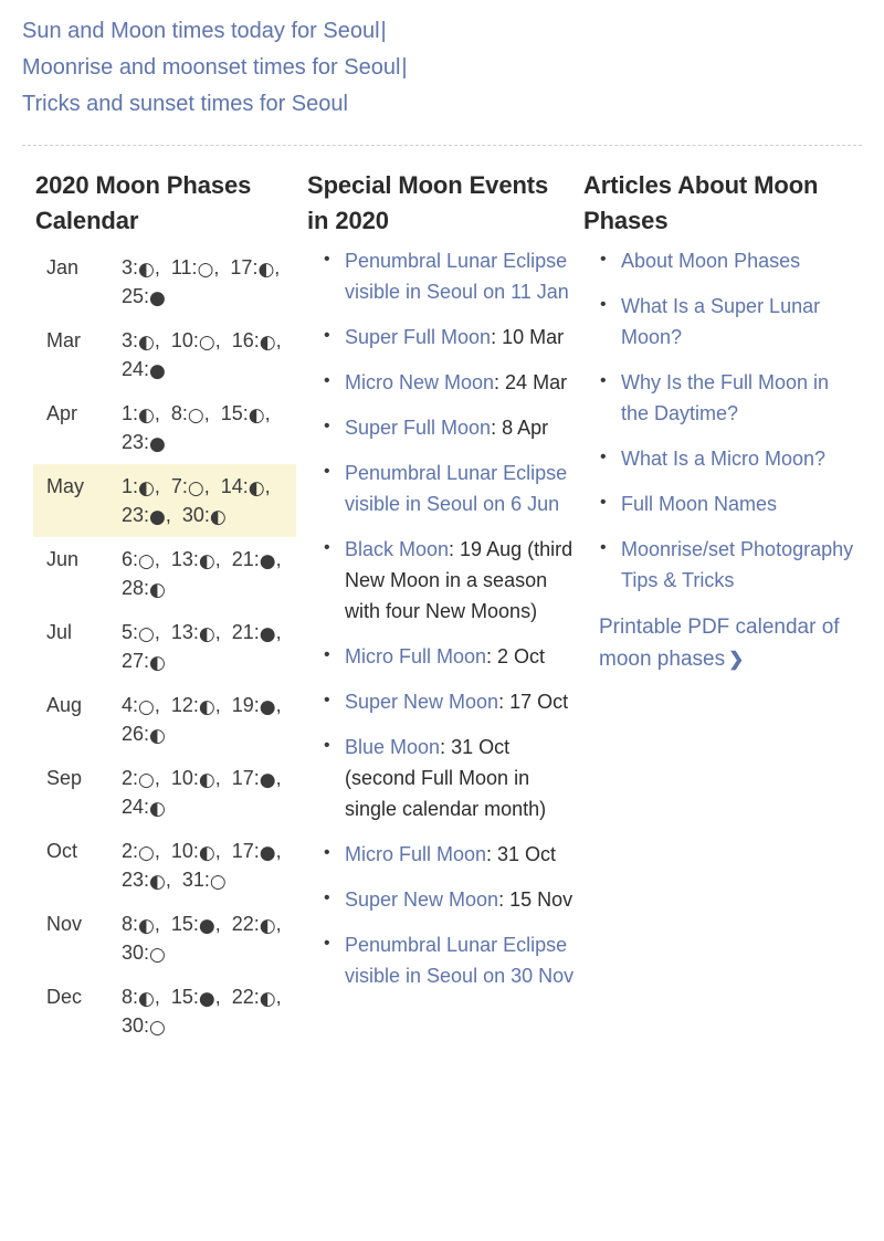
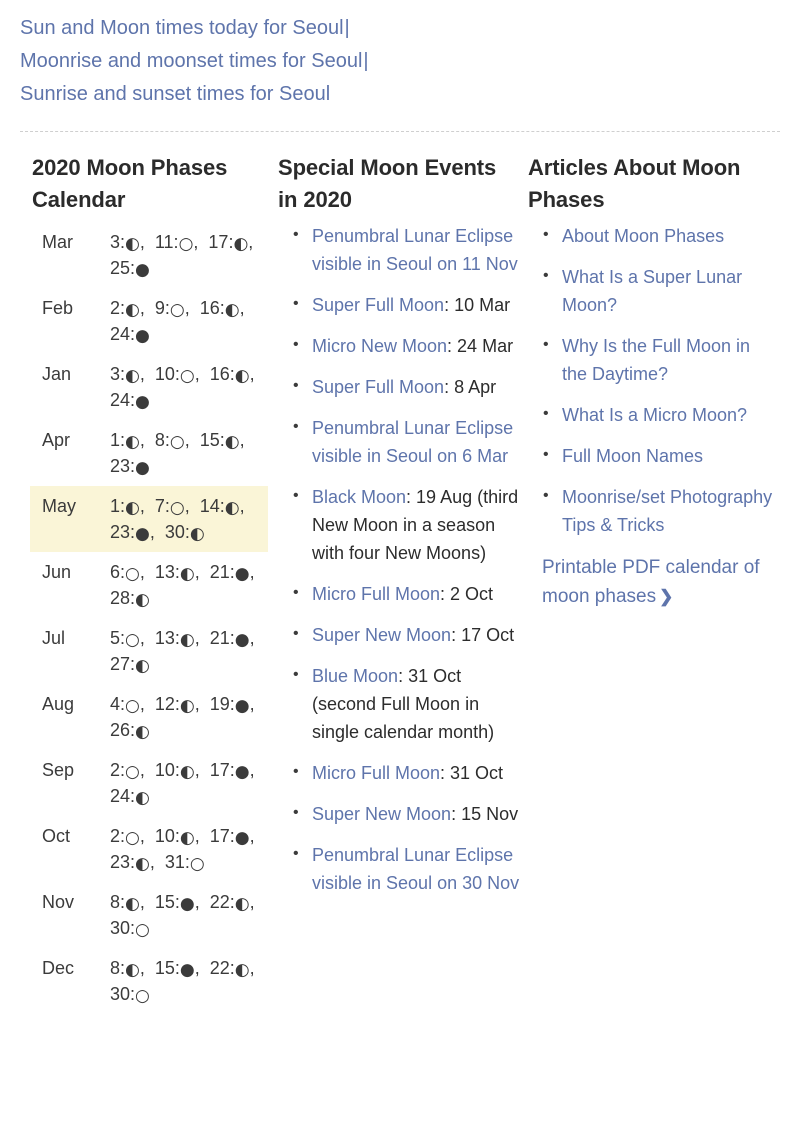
  Sun and Moon times today for Seoul|
  Moonrise and moonset times for Seoul|
- Tricks and sunset times for Seoul
+ Sunrise and sunset times for Seoul
  2020 Moon Phases Calendar
- Jan	3:◐, 11:○, 17:◐, 25:●
+ Mar	3:◐, 11:○, 17:◐, 25:●
+ Feb	2:◐, 9:○, 16:◐, 24:●
- Mar	3:◐, 10:○, 16:◐, 24:●
+ Jan	3:◐, 10:○, 16:◐, 24:●
  Apr	1:◐, 8:○, 15:◐, 23:●
  May	1:◐, 7:○, 14:◐, 23:●, 30:◐
  Jun	6:○, 13:◐, 21:●, 28:◐
  Jul	5:○, 13:◐, 21:●, 27:◐
  Aug	4:○, 12:◐, 19:●, 26:◐
  Sep	2:○, 10:◐, 17:●, 24:◐
  Oct	2:○, 10:◐, 17:●, 23:◐, 31:○
  Nov	8:◐, 15:●, 22:◐, 30:○
  Dec	8:◐, 15:●, 22:◐, 30:○
  Special Moon Events in 2020
- Penumbral Lunar Eclipse visible in Seoul on 11 Jan
+ Penumbral Lunar Eclipse visible in Seoul on 11 Nov
  Super Full Moon: 10 Mar
  Micro New Moon: 24 Mar
  Super Full Moon: 8 Apr
- Penumbral Lunar Eclipse visible in Seoul on 6 Jun
+ Penumbral Lunar Eclipse visible in Seoul on 6 Mar
  Black Moon: 19 Aug (third New Moon in a season with four New Moons)
  Micro Full Moon: 2 Oct
  Super New Moon: 17 Oct
  Blue Moon: 31 Oct (second Full Moon in single calendar month)
  Micro Full Moon: 31 Oct
  Super New Moon: 15 Nov
  Penumbral Lunar Eclipse visible in Seoul on 30 Nov
  Articles About Moon Phases
  About Moon Phases
  What Is a Super Lunar Moon?
  Why Is the Full Moon in the Daytime?
  What Is a Micro Moon?
  Full Moon Names
  Moonrise/set Photography Tips & Tricks
  Printable PDF calendar of moon phases ❯
